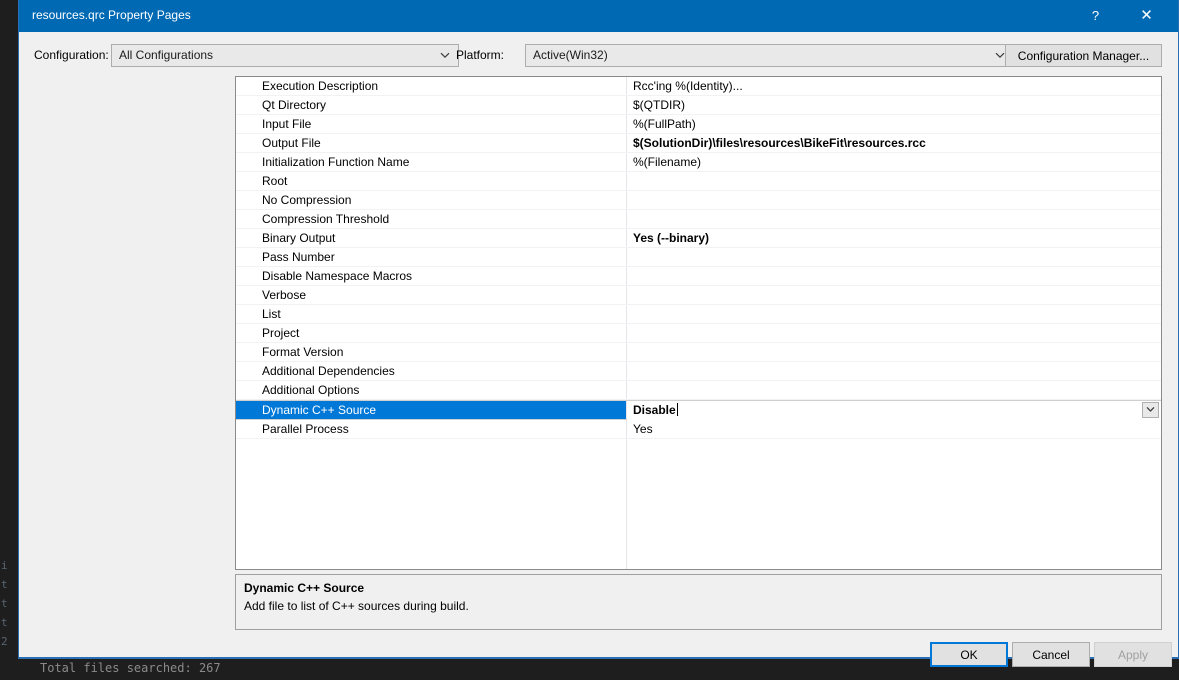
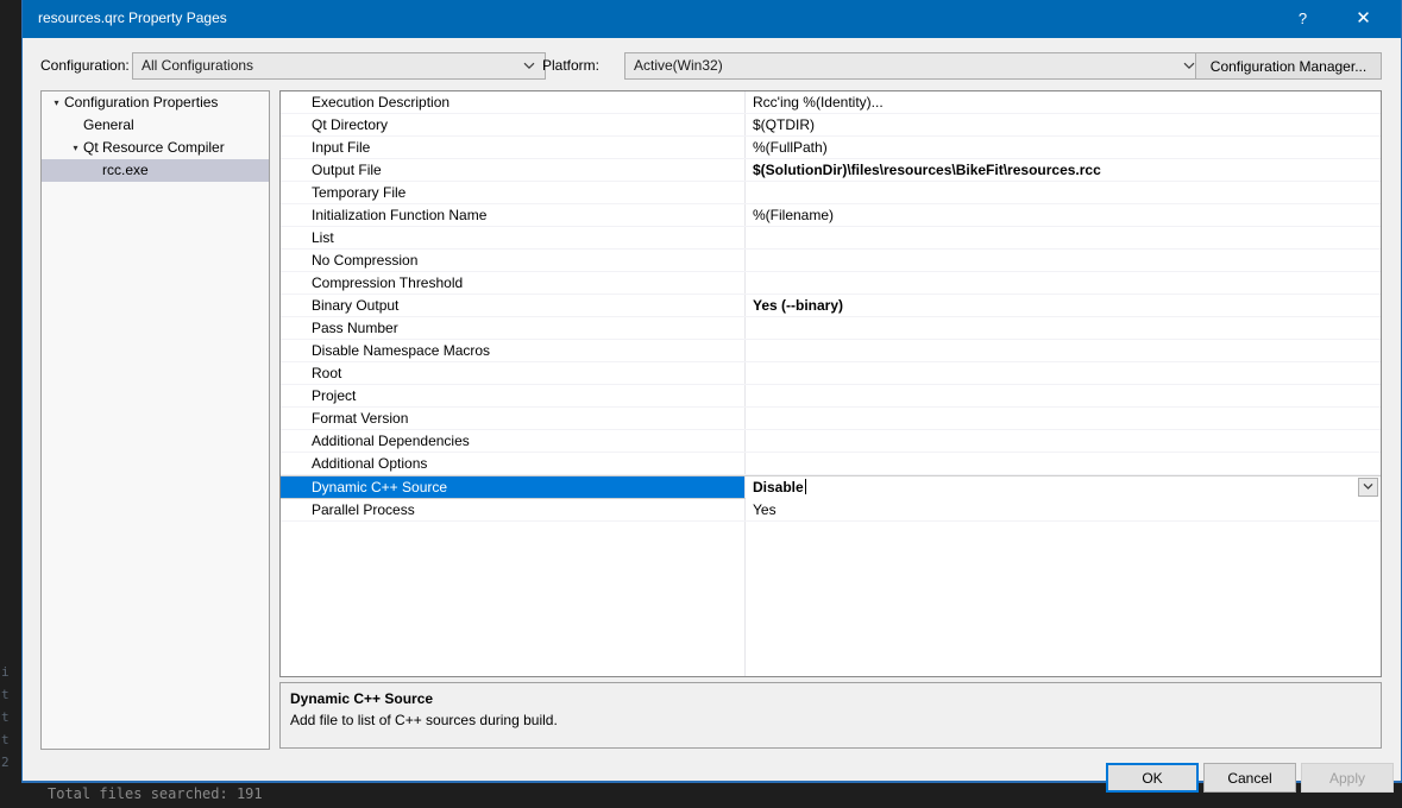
  i
  t
  t
  t
  2
- Total files searched: 267
+ Total files searched: 191
  resources.qrc Property Pages
  ?
  ✕
  Configuration:
  All Configurations
  Platform:
  Active(Win32)
  Configuration Manager...
+ ▾ Configuration Properties
+ General
+ ▾ Qt Resource Compiler
+ rcc.exe
  Execution Description
  Rcc'ing %(Identity)...
  Qt Directory
  $(QTDIR)
  Input File
  %(FullPath)
  Output File
  $(SolutionDir)\files\resources\BikeFit\resources.rcc
+ Temporary File
  Initialization Function Name
  %(Filename)
- Root
+ List
  No Compression
  Compression Threshold
  Binary Output
  Yes (--binary)
  Pass Number
  Disable Namespace Macros
- Verbose
- List
+ Root
  Project
  Format Version
  Additional Dependencies
  Additional Options
  Dynamic C++ Source
  Disable
  Parallel Process
  Yes
  Dynamic C++ Source
  Add file to list of C++ sources during build.
  OK
  Cancel
  Apply
